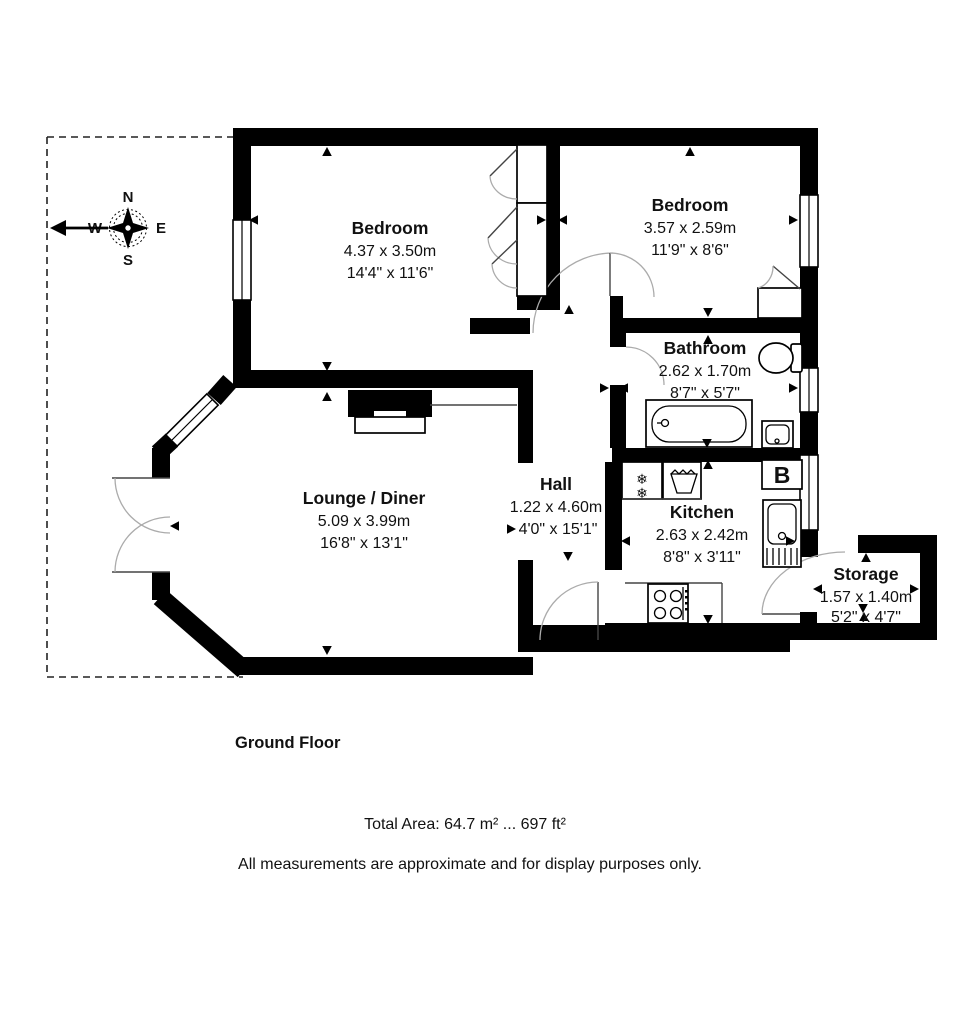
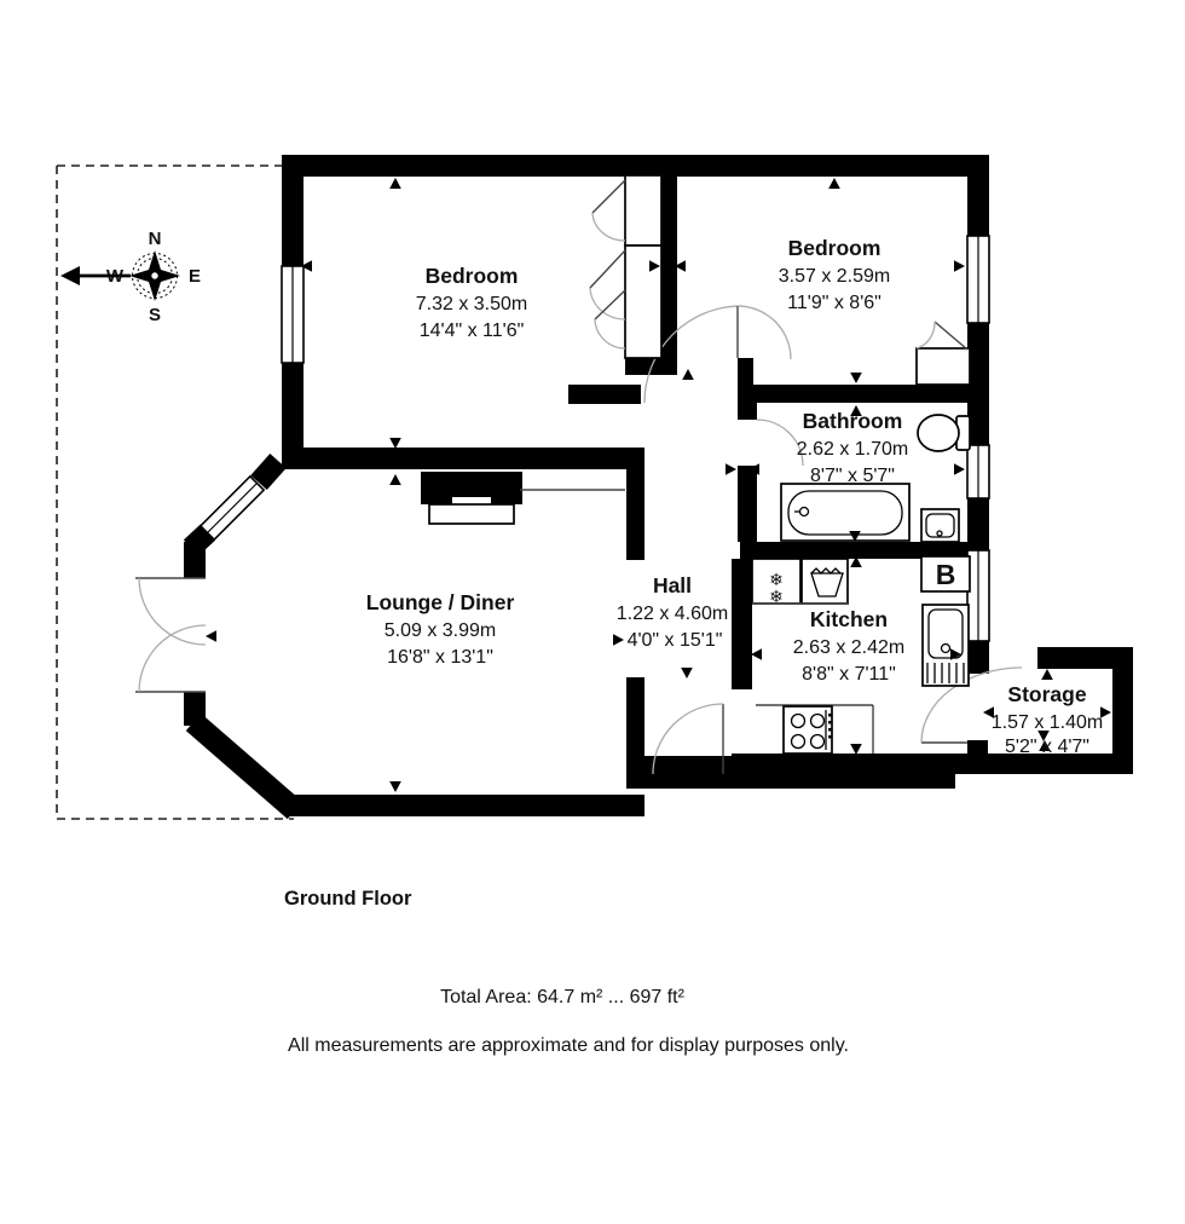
  ❄
  ❄
  B
  N
  S
  E
  Bedroom
- 4.37 x 3.50m
+ 7.32 x 3.50m
  14'4" x 11'6"
  Bedroom
  3.57 x 2.59m
  11'9" x 8'6"
  Bathroom
  2.62 x 1.70m
  8'7" x 5'7"
  Hall
  1.22 x 4.60m
  4'0" x 15'1"
  Lounge / Diner
  5.09 x 3.99m
  16'8" x 13'1"
  Kitchen
  2.63 x 2.42m
- 8'8" x 3'11"
+ 8'8" x 7'11"
  Storage
  1.57 x 1.40m
  5'2" x 4'7"
  Ground Floor
  Total Area: 64.7 m² ... 697 ft²
  All measurements are approximate and for display purposes only.
